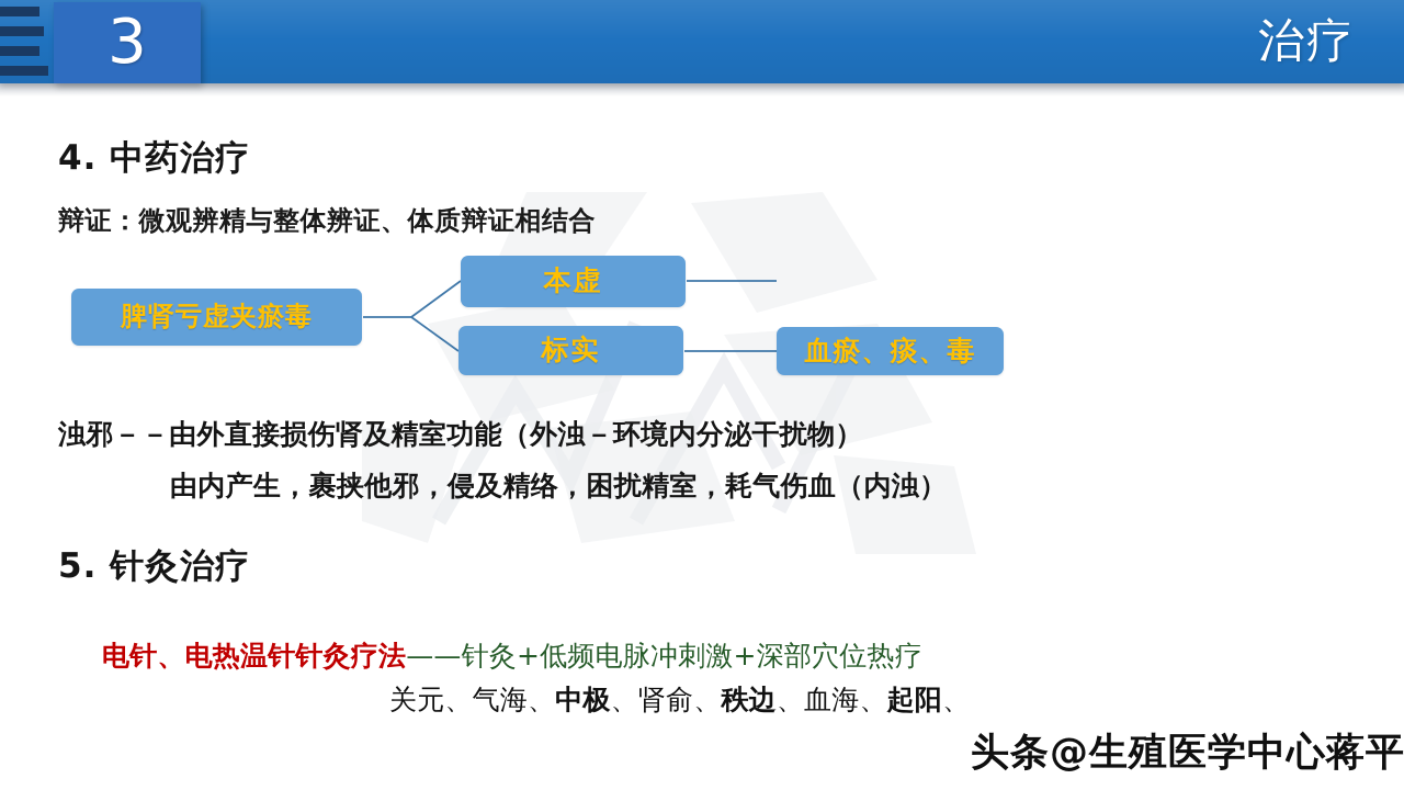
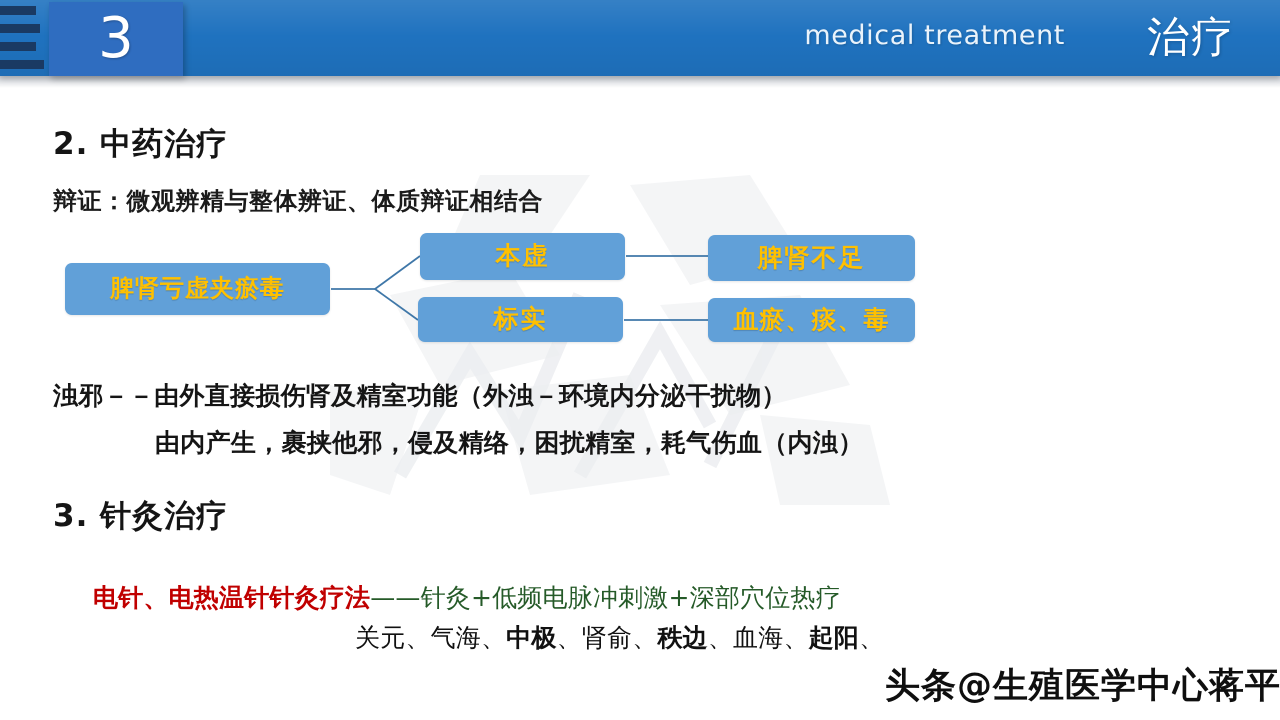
  3
+ medical treatment
  治疗
- 4. 中药治疗
+ 2. 中药治疗
  辩证：微观辨精与整体辨证、体质辩证相结合
  脾肾亏虚夹瘀毒
  本虚
  标实
+ 脾肾不足
  血瘀、痰、毒
  浊邪－－由外直接损伤肾及精室功能（外浊－环境内分泌干扰物）
  由内产生，裹挟他邪，侵及精络，困扰精室，耗气伤血（内浊）
- 5. 针灸治疗
+ 3. 针灸治疗
  电针、电热温针针灸疗法——针灸+低频电脉冲刺激+深部穴位热疗
  关元、气海、中极、肾俞、秩边、血海、起阳、
  头条@生殖医学中心蒋平
